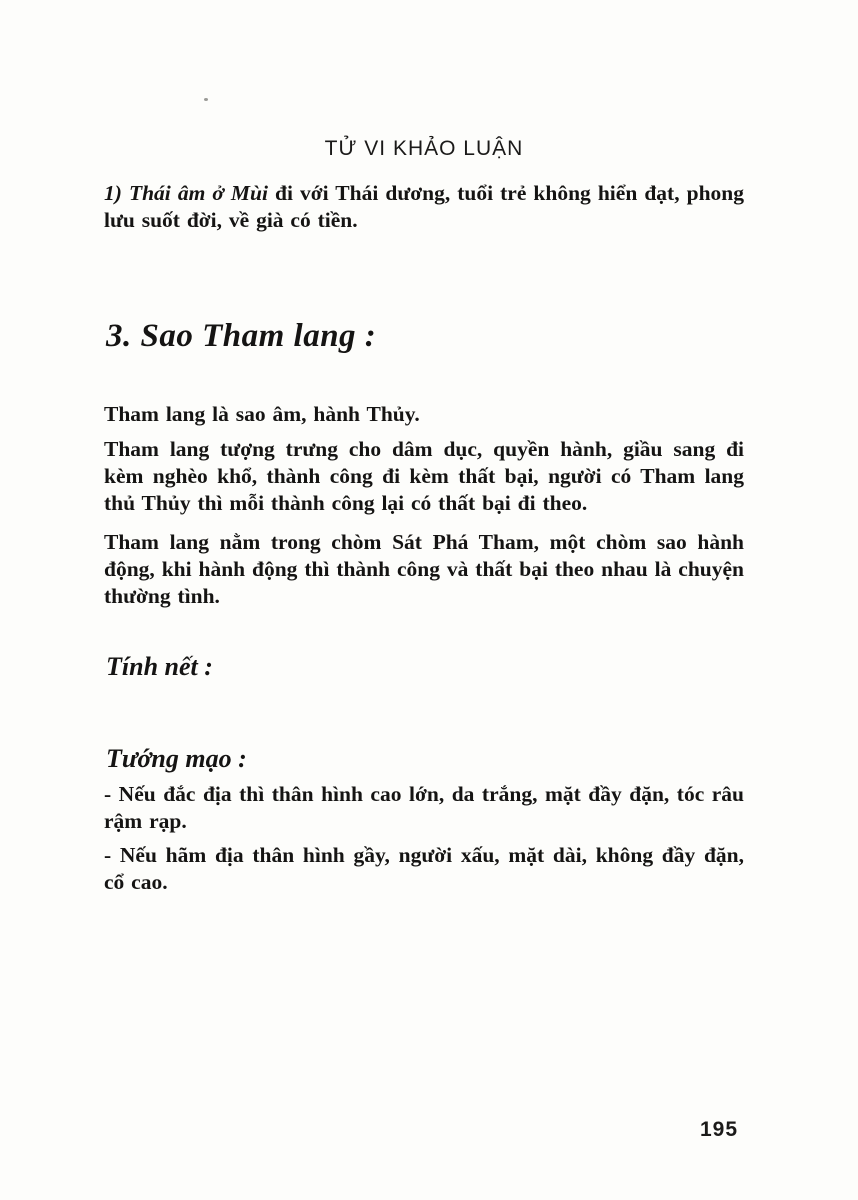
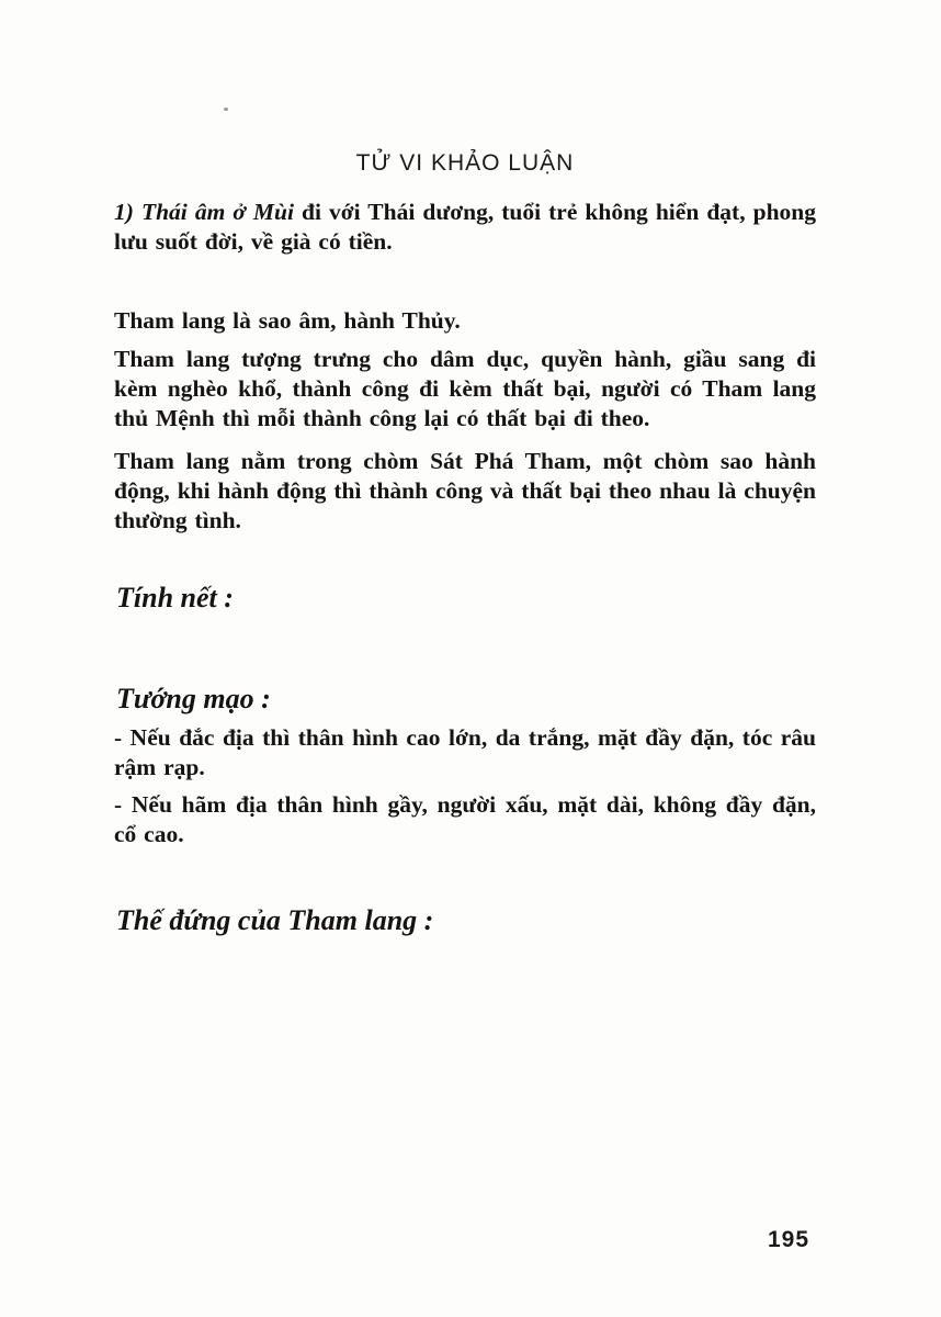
  TỬ VI KHẢO LUẬN
  1) Thái âm ở Mùi đi với Thái dương, tuổi trẻ không hiển đạt, phong lưu suốt đời, về già có tiền.
- 3. Sao Tham lang :
  Tham lang là sao âm, hành Thủy.
- Tham lang tượng trưng cho dâm dục, quyền hành, giầu sang đi kèm nghèo khổ, thành công đi kèm thất bại, người có Tham lang thủ Thủy thì mỗi thành công lại có thất bại đi theo.
+ Tham lang tượng trưng cho dâm dục, quyền hành, giầu sang đi kèm nghèo khổ, thành công đi kèm thất bại, người có Tham lang thủ Mệnh thì mỗi thành công lại có thất bại đi theo.
  Tham lang nằm trong chòm Sát Phá Tham, một chòm sao hành động, khi hành động thì thành công và thất bại theo nhau là chuyện thường tình.
  Tính nết :
  Tướng mạo :
  - Nếu đắc địa thì thân hình cao lớn, da trắng, mặt đầy đặn, tóc râu rậm rạp.
  - Nếu hãm địa thân hình gầy, người xấu, mặt dài, không đầy đặn, cổ cao.
+ Thế đứng của Tham lang :
  195
